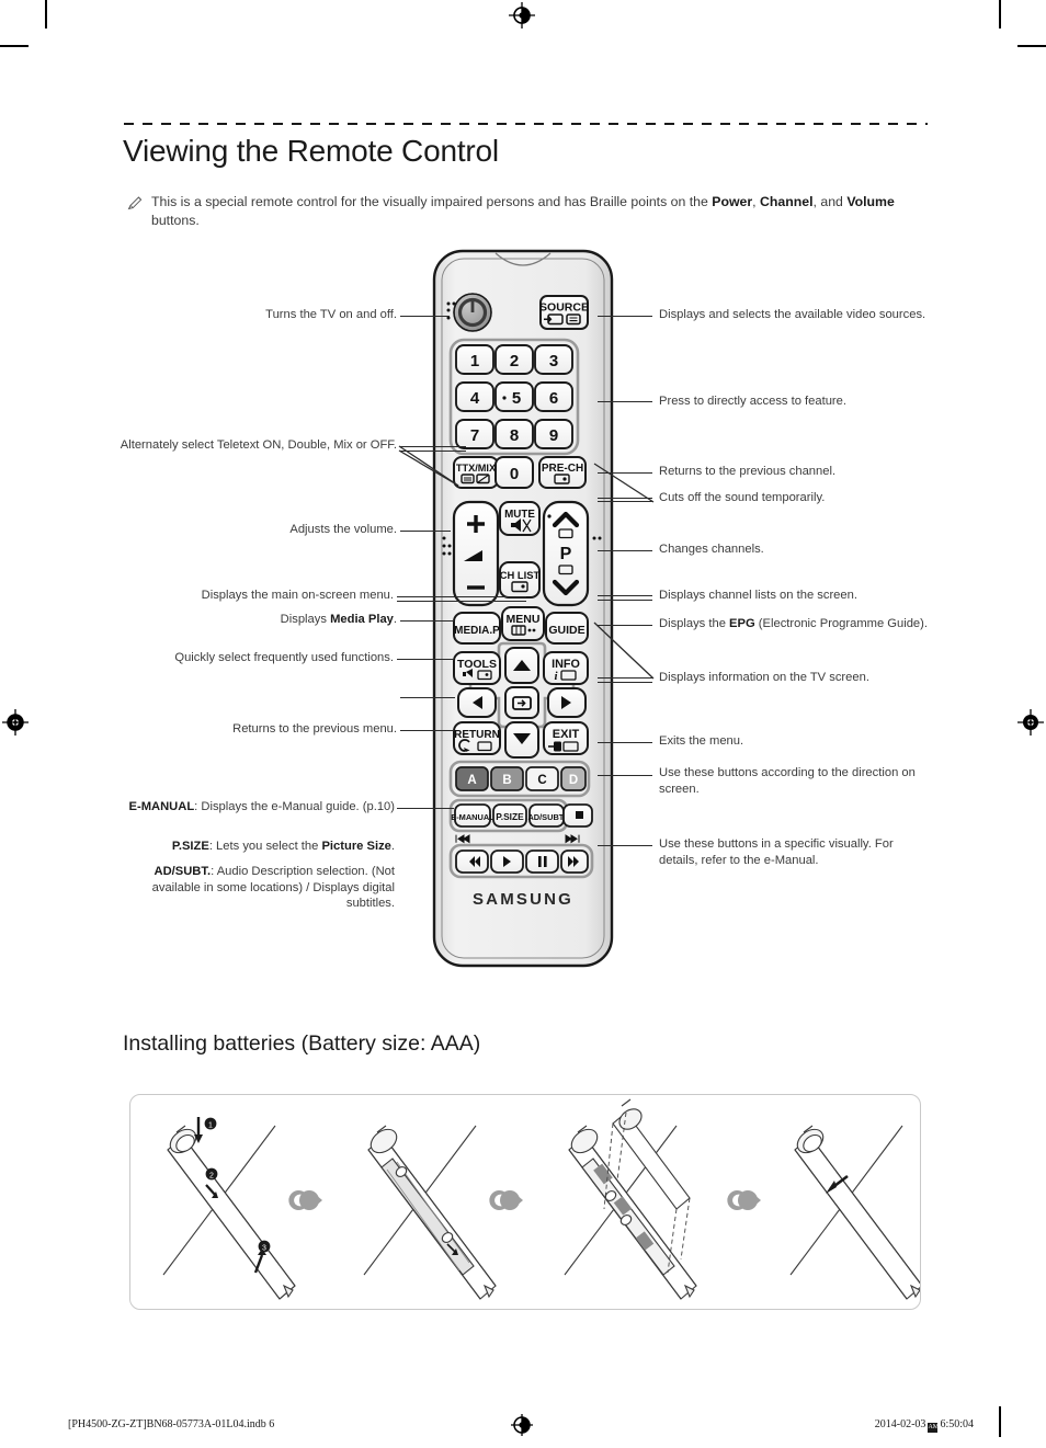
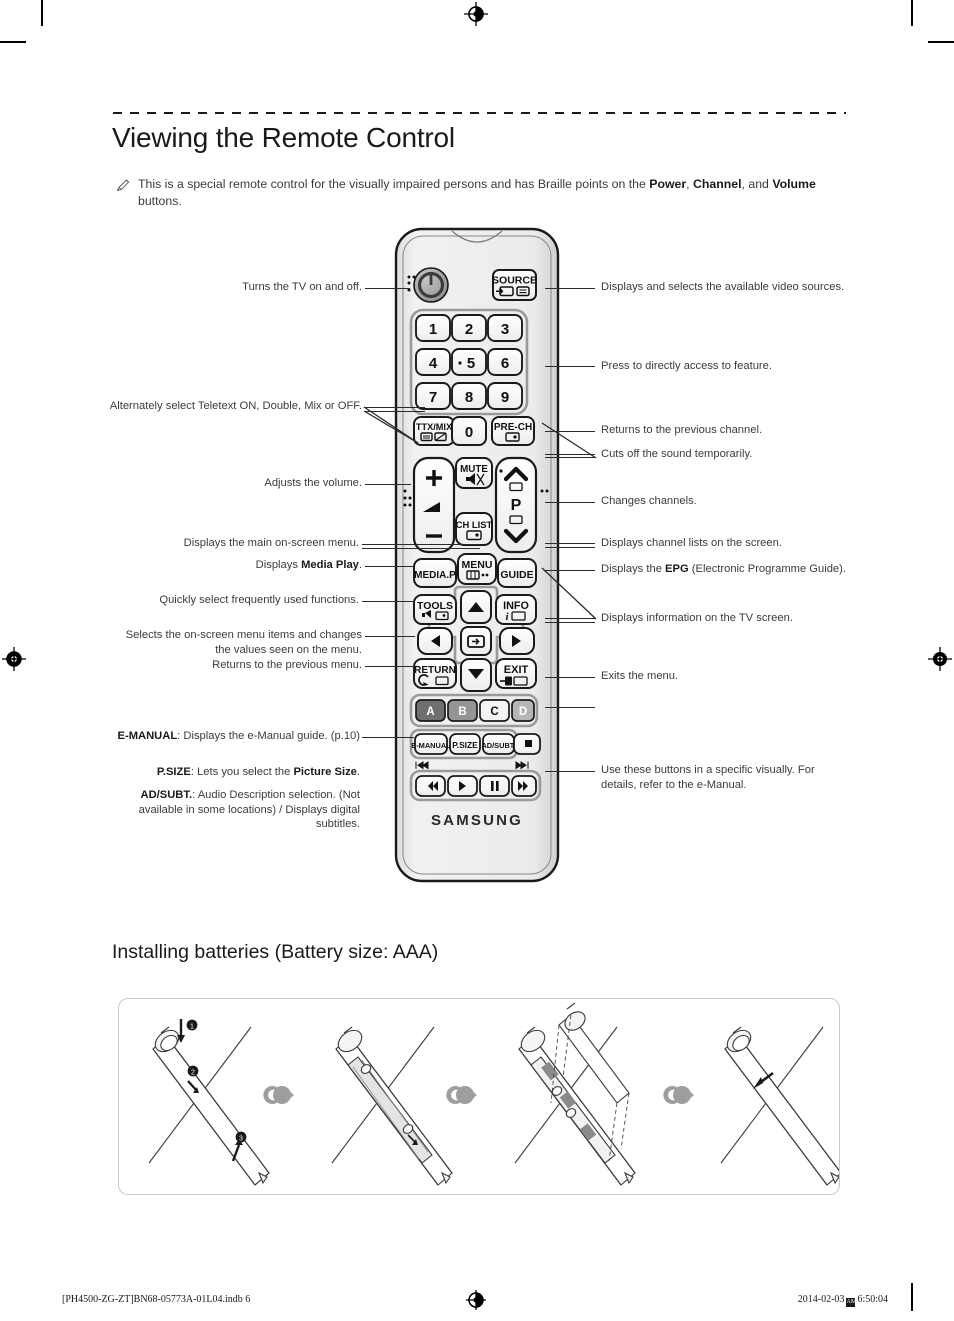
  Viewing the Remote Control
  This is a special remote control for the visually impaired persons and has Braille points on the Power, Channel, and Volume buttons.
  SOURCE
  1
  2
  3
  4
  5
  6
  7
  8
  9
  TTX/MIX
  0
  PRE-CH
  MUTE
  CH LIST
  P
  MEDIA.P
  MENU
  GUIDE
  TOOLS
  INFO
  i
  RETURN
  EXIT
  A
  B
  C
  D
  E-MANUAL
  P.SIZE
  AD/SUBT
  SAMSUNG
  Turns the TV on and off.
  Alternately select Teletext ON, Double, Mix or OFF.
  Adjusts the volume.
  Displays the main on-screen menu.
  Displays Media Play.
  Quickly select frequently used functions.
+ Selects the on-screen menu items and changes the values seen on the menu.
  Returns to the previous menu.
  E-MANUAL: Displays the e-Manual guide. (p.10)
  P.SIZE: Lets you select the Picture Size.
  AD/SUBT.: Audio Description selection. (Not available in some locations) / Displays digital subtitles.
  Displays and selects the available video sources.
  Press to directly access to feature.
  Returns to the previous channel.
  Cuts off the sound temporarily.
  Changes channels.
  Displays channel lists on the screen.
  Displays the EPG (Electronic Programme Guide).
  Displays information on the TV screen.
  Exits the menu.
- Use these buttons according to the direction on screen.
  Use these buttons in a specific visually. For details, refer to the e-Manual.
  Installing batteries (Battery size: AAA)
  [PH4500-ZG-ZT]BN68-05773A-01L04.indb 6
  2014-02-03 6:50:04
